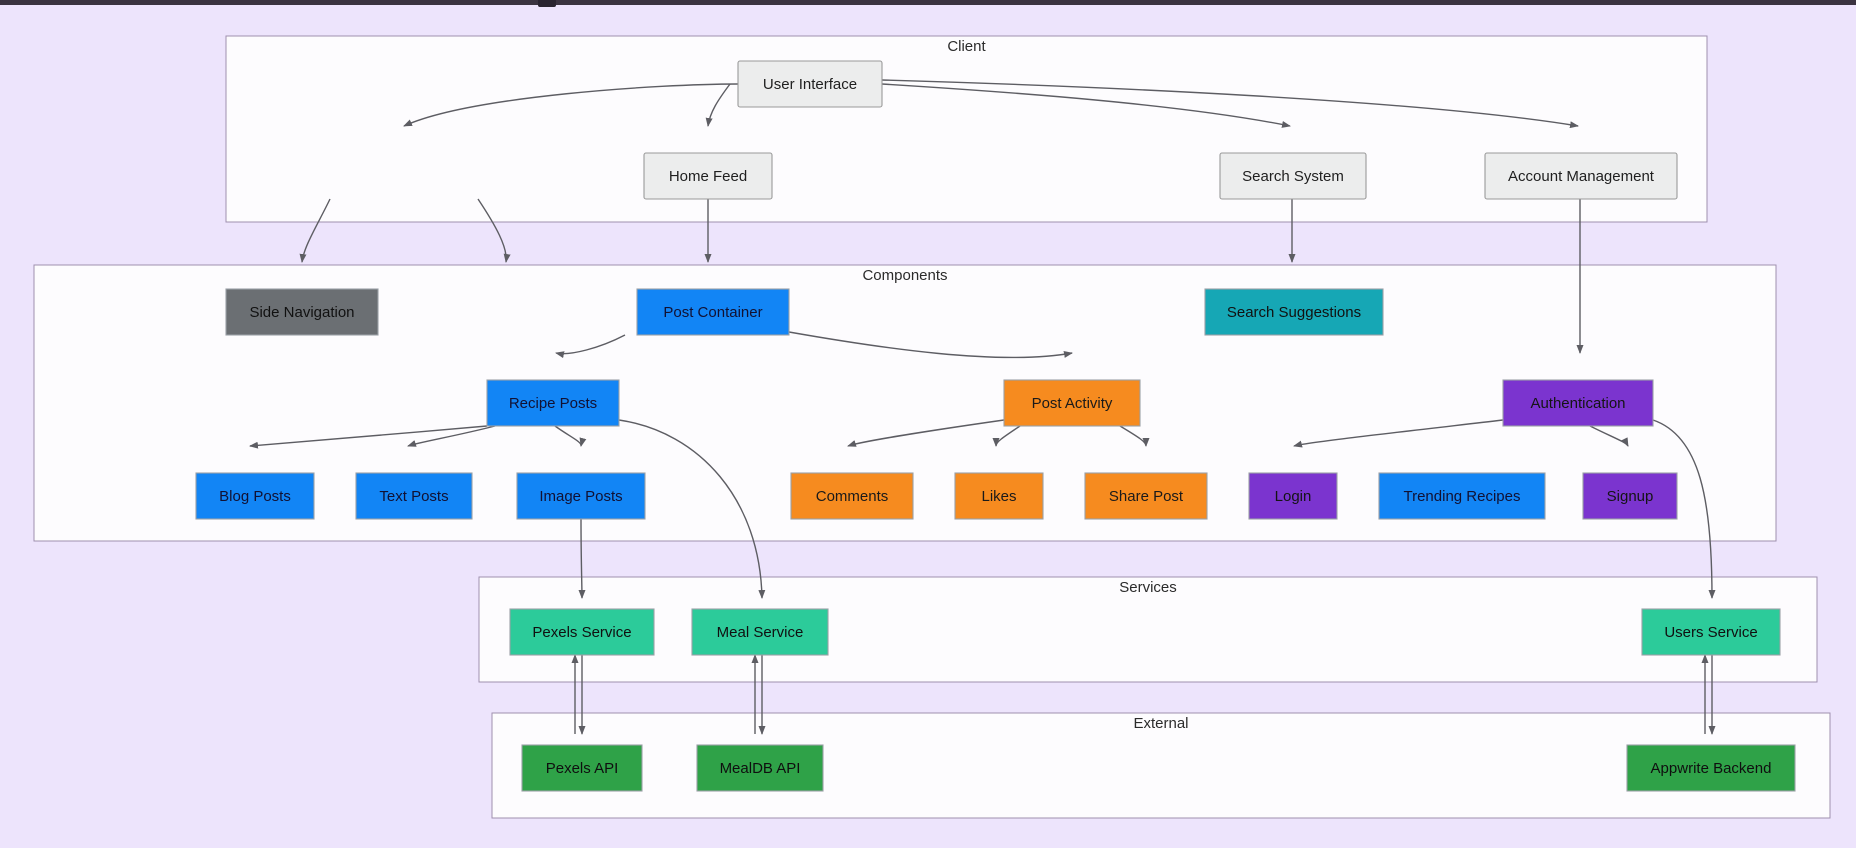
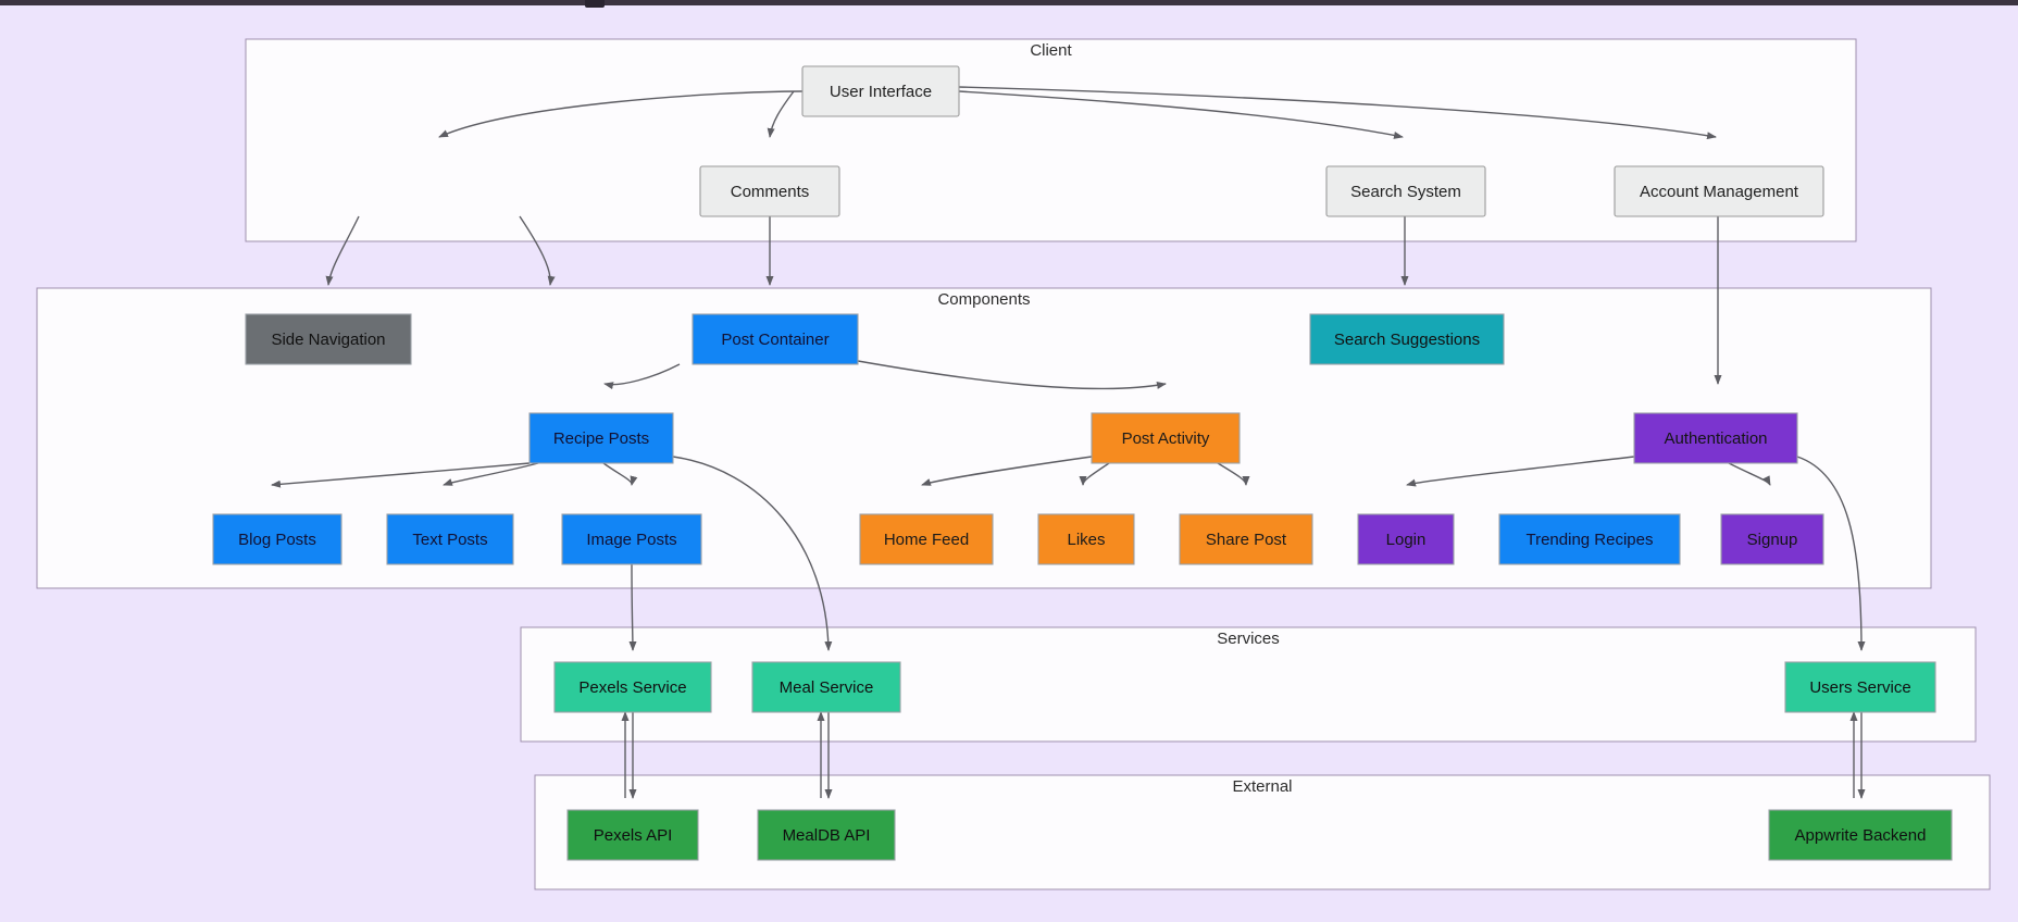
  Client
  Components
  Services
  External
  User Interface
- Home Feed
+ Comments
  Search System
  Account Management
  Side Navigation
  Post Container
  Search Suggestions
  Recipe Posts
  Post Activity
  Authentication
  Blog Posts
  Text Posts
  Image Posts
- Comments
+ Home Feed
  Likes
  Share Post
  Login
  Trending Recipes
  Signup
  Pexels Service
  Meal Service
  Users Service
  Pexels API
  MealDB API
  Appwrite Backend
